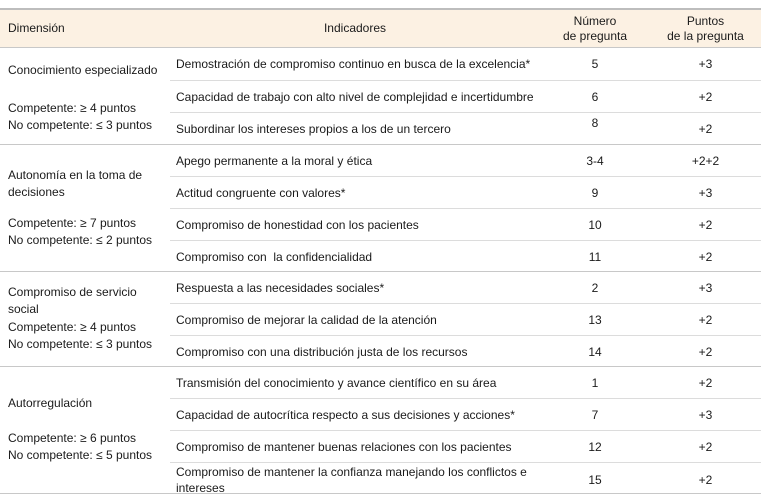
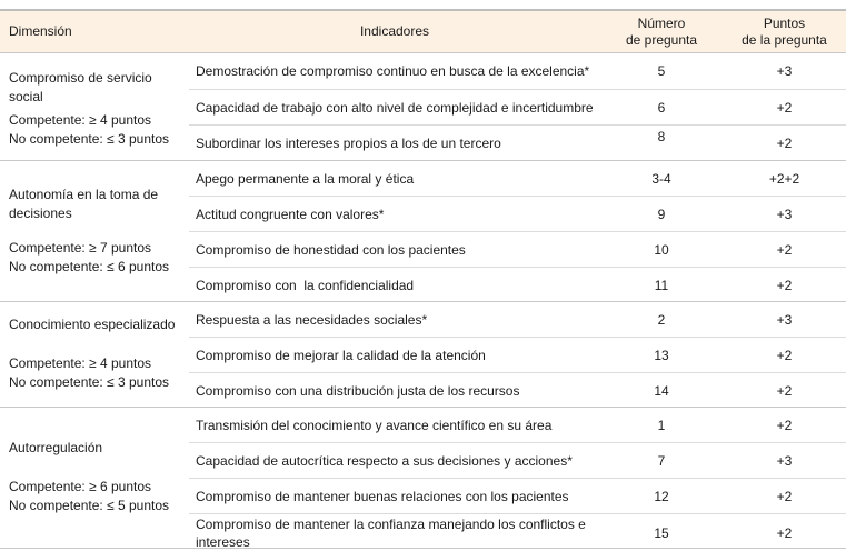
  Dimensión
  Indicadores
  Número
  de pregunta
  Puntos
  de la pregunta
- Conocimiento especializado
+ Compromiso de servicio social
  Competente: ≥ 4 puntos
  No competente: ≤ 3 puntos
  Demostración de compromiso continuo en busca de la excelencia*
  5
  +3
  Capacidad de trabajo con alto nivel de complejidad e incertidumbre
  6
  +2
  Subordinar los intereses propios a los de un tercero
  8
  +2
  Autonomía en la toma de decisiones
  Competente: ≥ 7 puntos
- No competente: ≤ 2 puntos
+ No competente: ≤ 6 puntos
  Apego permanente a la moral y ética
  3-4
  +2+2
  Actitud congruente con valores*
  9
  +3
  Compromiso de honestidad con los pacientes
  10
  +2
  Compromiso con la confidencialidad
  11
  +2
- Compromiso de servicio social
+ Conocimiento especializado
  Competente: ≥ 4 puntos
  No competente: ≤ 3 puntos
  Respuesta a las necesidades sociales*
  2
  +3
  Compromiso de mejorar la calidad de la atención
  13
  +2
  Compromiso con una distribución justa de los recursos
  14
  +2
  Autorregulación
  Competente: ≥ 6 puntos
  No competente: ≤ 5 puntos
  Transmisión del conocimiento y avance científico en su área
  1
  +2
  Capacidad de autocrítica respecto a sus decisiones y acciones*
  7
  +3
  Compromiso de mantener buenas relaciones con los pacientes
  12
  +2
  Compromiso de mantener la confianza manejando los conflictos e intereses
  15
  +2
